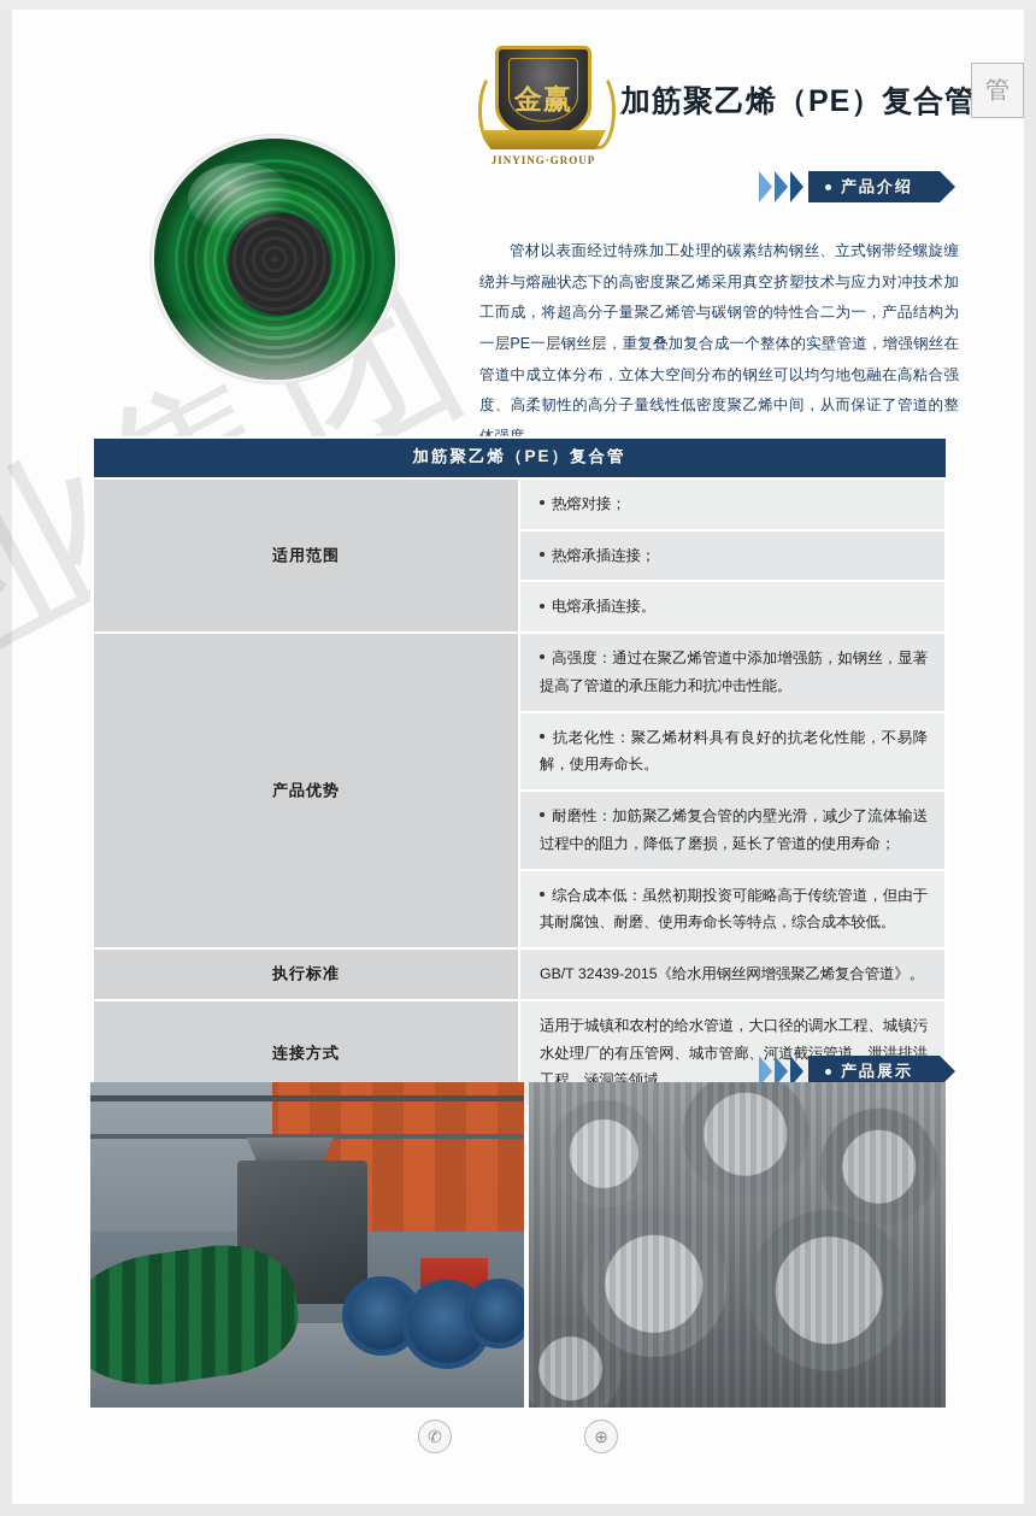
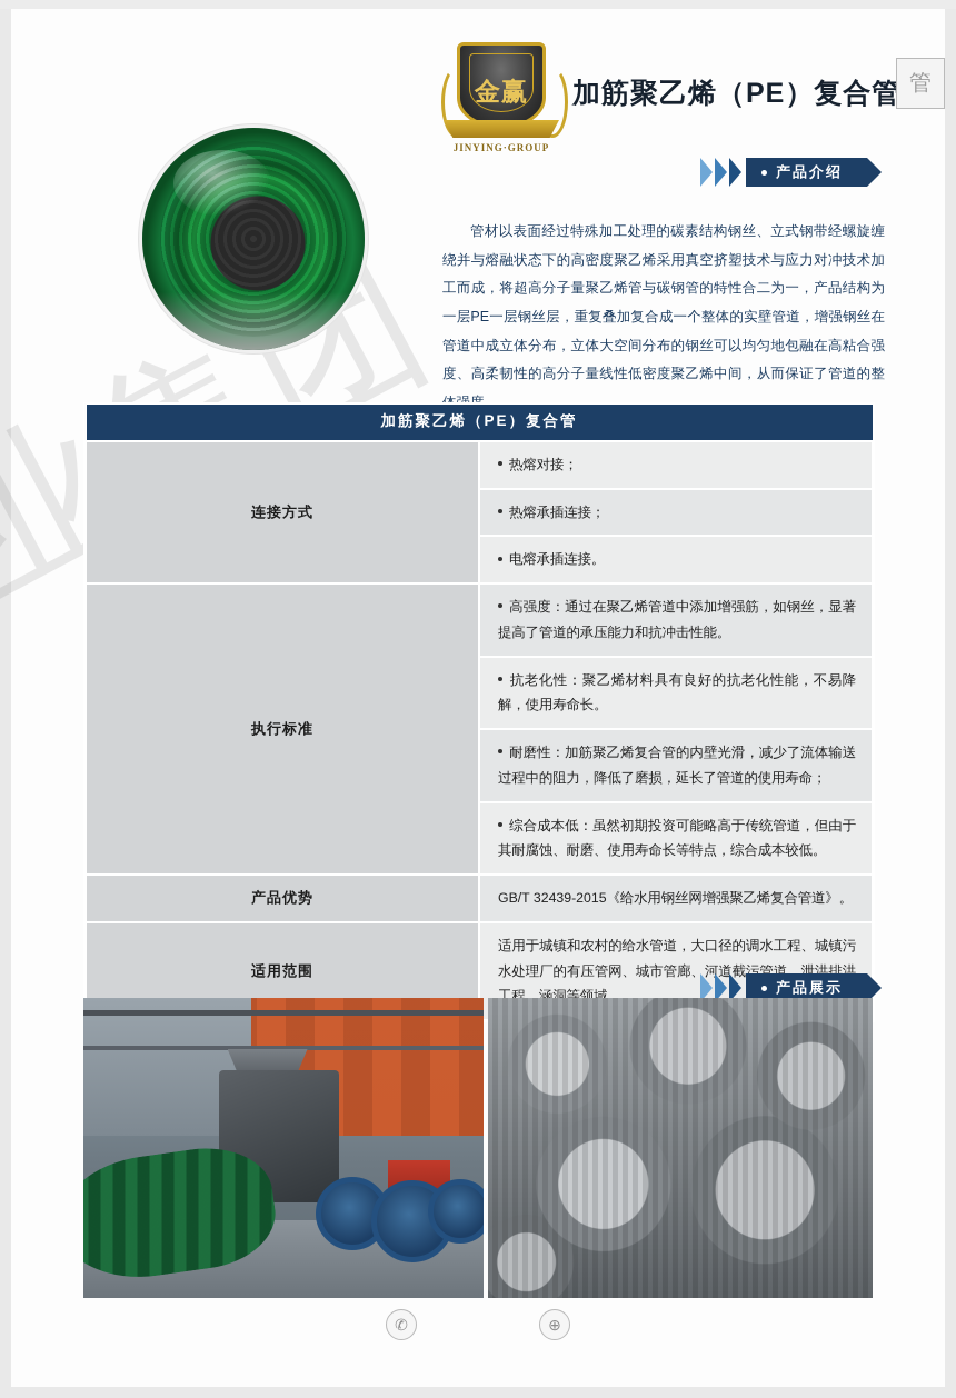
  金赢
  JINYING·GROUP
  加筋聚乙烯（PE）复合管
  管
  产品介绍
  管材以表面经过特殊加工处理的碳素结构钢丝、立式钢带经螺旋缠绕并与熔融状态下的高密度聚乙烯采用真空挤塑技术与应力对冲技术加工而成，将超高分子量聚乙烯管与碳钢管的特性合二为一，产品结构为一层PE一层钢丝层，重复叠加复合成一个整体的实壁管道，增强钢丝在管道中成立体分布，立体大空间分布的钢丝可以均匀地包融在高粘合强度、高柔韧性的高分子量线性低密度聚乙烯中间，从而保证了管道的整体强度。
  加筋聚乙烯（PE）复合管
- 适用范围	热熔对接；
+ 连接方式	热熔对接；
  热熔承插连接；
  电熔承插连接。
- 产品优势	高强度：通过在聚乙烯管道中添加增强筋，如钢丝，显著提高了管道的承压能力和抗冲击性能。
+ 执行标准	高强度：通过在聚乙烯管道中添加增强筋，如钢丝，显著提高了管道的承压能力和抗冲击性能。
  抗老化性：聚乙烯材料具有良好的抗老化性能，不易降解，使用寿命长。
  耐磨性：加筋聚乙烯复合管的内壁光滑，减少了流体输送过程中的阻力，降低了磨损，延长了管道的使用寿命；
  综合成本低：虽然初期投资可能略高于传统管道，但由于其耐腐蚀、耐磨、使用寿命长等特点，综合成本较低。
- 执行标准	GB/T 32439-2015《给水用钢丝网增强聚乙烯复合管道》。
+ 产品优势	GB/T 32439-2015《给水用钢丝网增强聚乙烯复合管道》。
- 连接方式	适用于城镇和农村的给水管道，大口径的调水工程、城镇污水处理厂的有压管网、城市管廊、河道截污管道、泄洪排洪工程、涵洞等领域。
+ 适用范围	适用于城镇和农村的给水管道，大口径的调水工程、城镇污水处理厂的有压管网、城市管廊、河道截污管道、泄洪排洪工程、涵洞等领域。
  产品展示
  ✆
  ⊕
